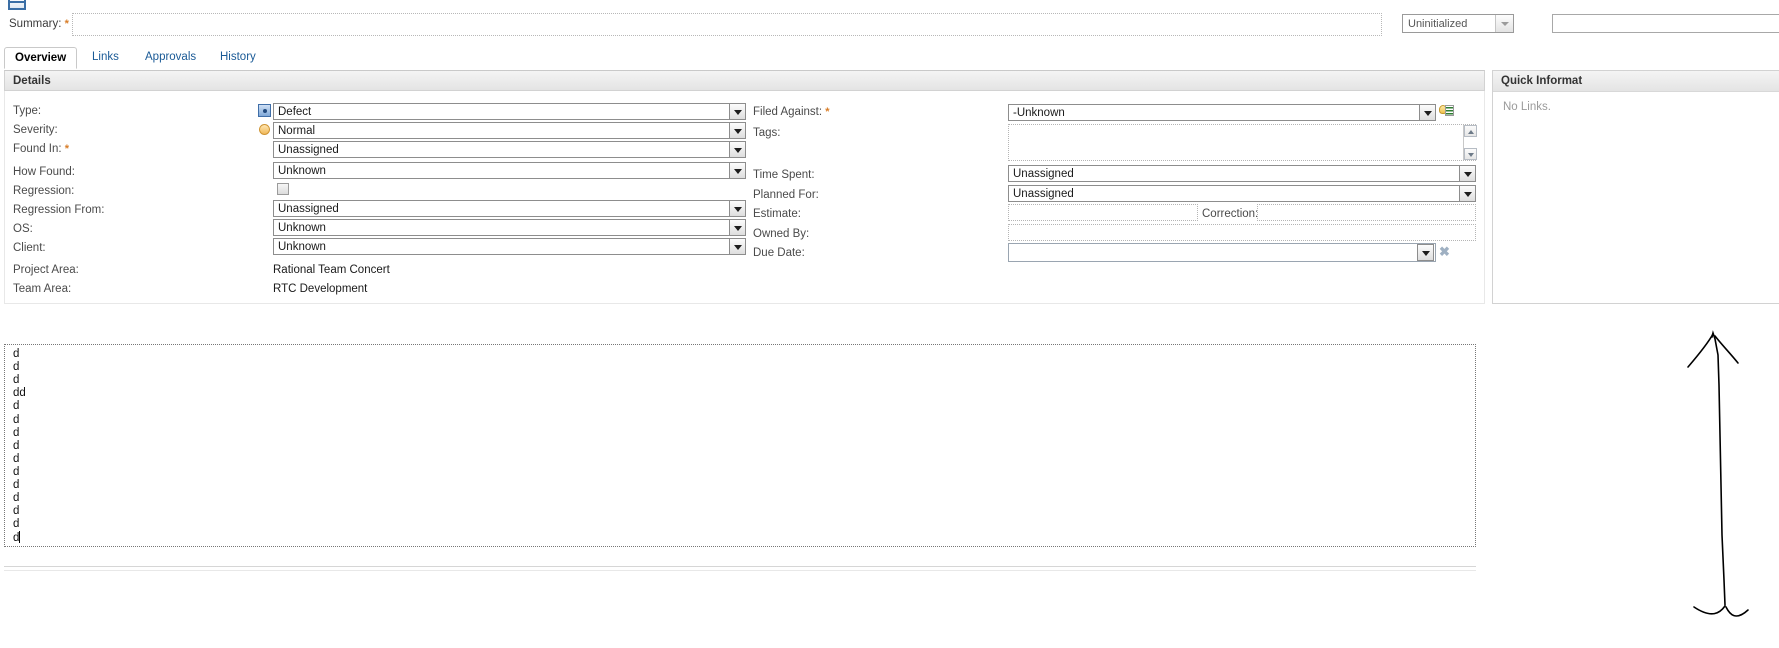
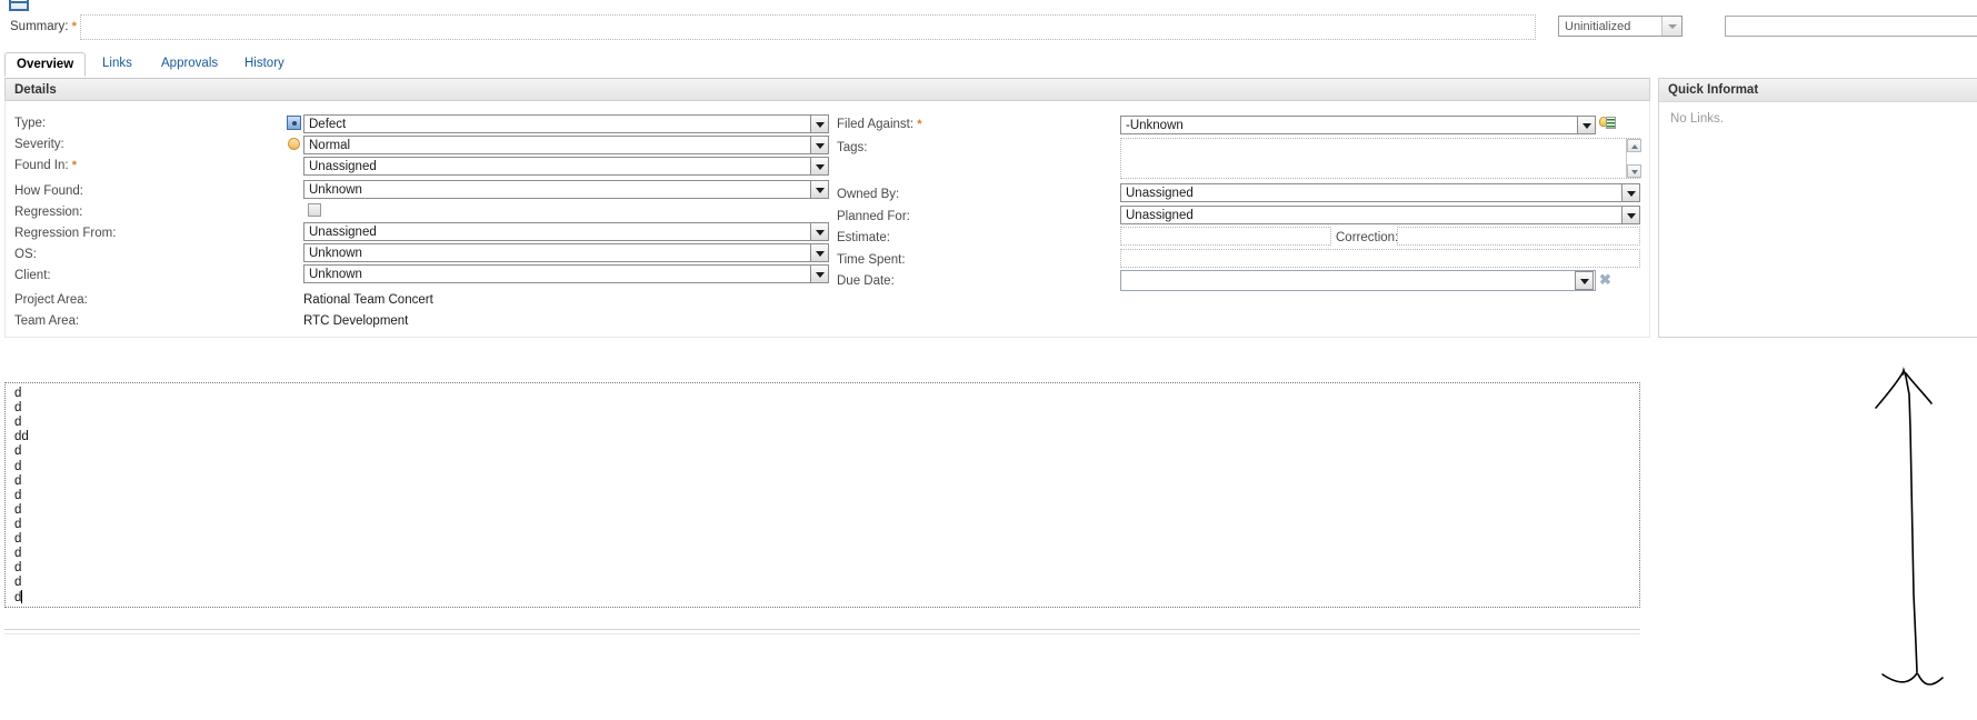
  Summary: *
  Uninitialized
  Overview
  Links
  Approvals
  History
  Details
  Type:
  Defect
  Severity:
  Normal
  Found In: *
  Unassigned
  How Found:
  Unknown
  Regression:
  Regression From:
  Unassigned
  OS:
  Unknown
  Client:
  Unknown
  Project Area:
  Rational Team Concert
  Team Area:
  RTC Development
  Filed Against: *
  -Unknown
  Tags:
- Time Spent:
+ Owned By:
  Unassigned
  Planned For:
  Unassigned
  Estimate:
  Correction
- Owned By:
+ Time Spent:
  Due Date:
  ✖
  Quick Informat
  No Links.
  d
  d
  d
  dd
  d
  d
  d
  d
  d
  d
  d
  d
  d
  d
  d
